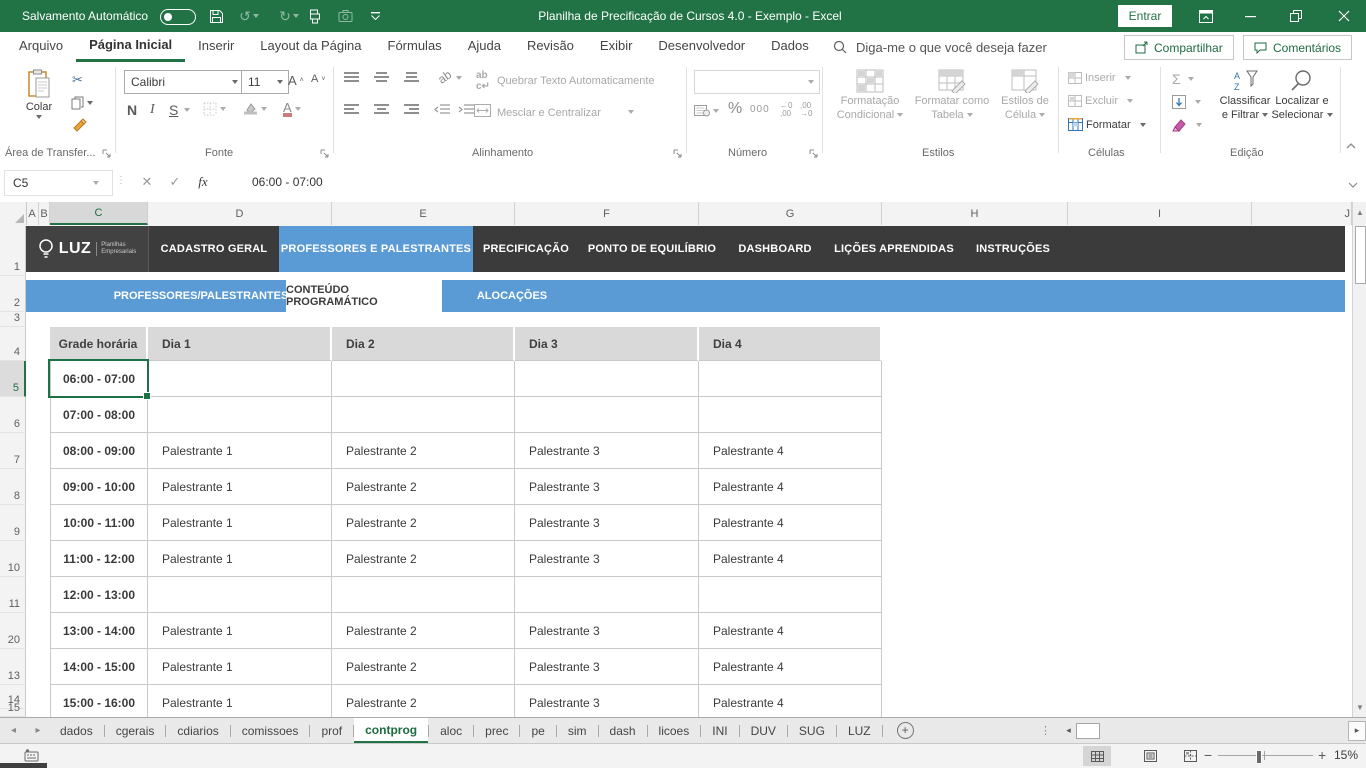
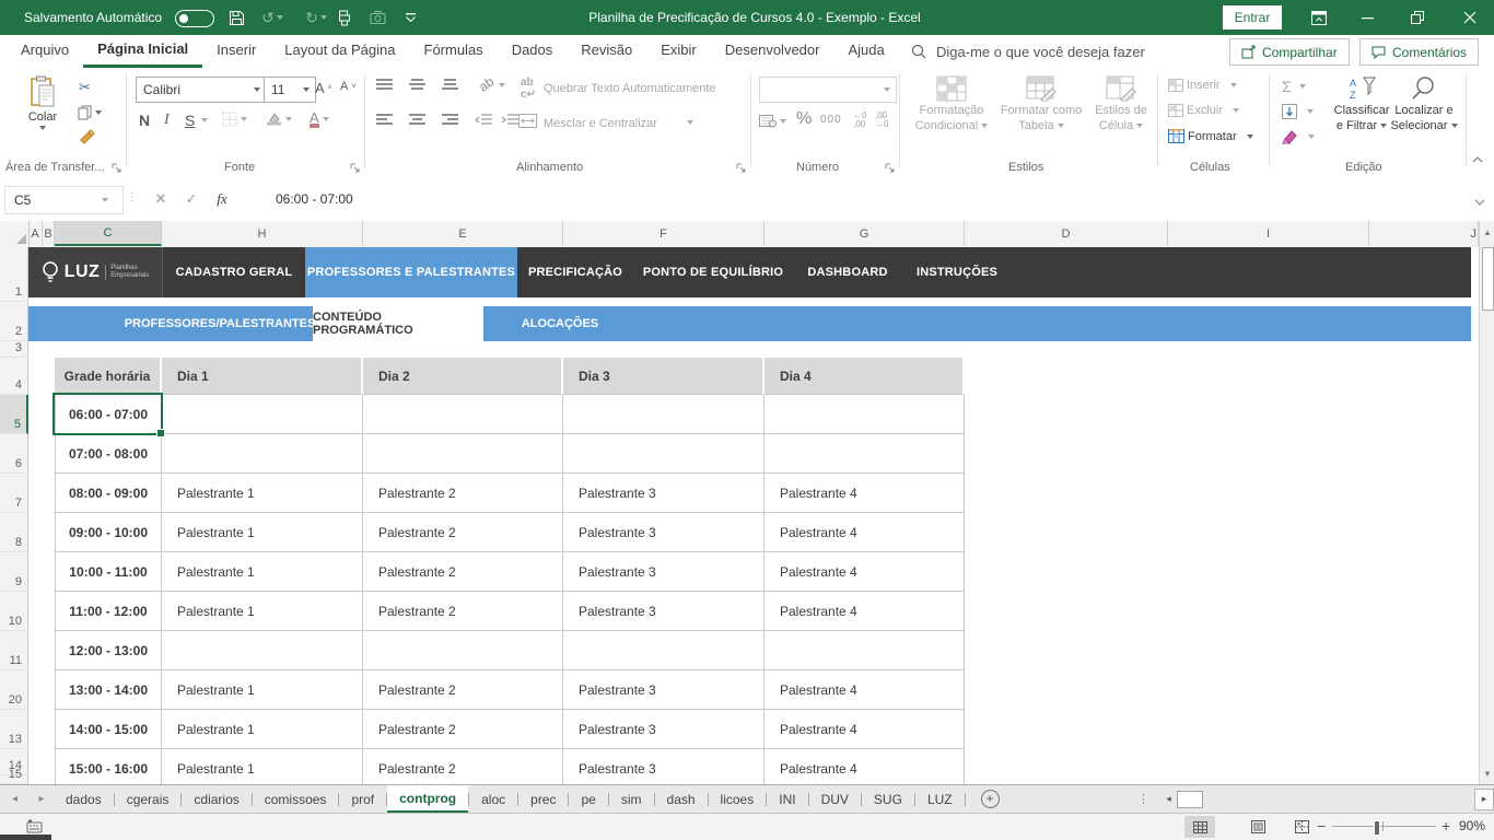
  Salvamento Automático
  ↺
  ↻
  Planilha de Precificação de Cursos 4.0 - Exemplo - Excel
  Entrar
  Arquivo
  Página Inicial
  Inserir
  Layout da Página
  Fórmulas
- Ajuda
+ Dados
  Revisão
  Exibir
  Desenvolvedor
- Dados
+ Ajuda
  Diga-me o que você deseja fazer
  Compartilhar
  Comentários
  Colar
  ✂
  Área de Transfer...
  Calibri
  11
  A
  A
  N
  I
  S
  A
  Fonte
  ab
  c↵
  Quebrar Texto Automaticamente
  Mesclar e Centralizar
  Alinhamento
  %
  000
  ←0
  ,00
  ,00
  →0
  Número
  Formatação
  Condicional
  Formatar como
  Tabela
  Estilos de
  Célula
  Estilos
  Inserir
  Excluir
  Formatar
  Células
  Σ
  A
  Z
  Classificar
  e Filtrar
  Localizar e
  Selecionar
  Edição
  C5
  ⋮
  ✕
  ✓
  fx
  06:00 - 07:00
  A
  B
  C
- D
+ H
  E
  F
  G
- H
+ D
  I
  J
  1
  2
  3
  4
  5
  6
  7
  8
  9
  10
  11
  20
  13
  14
  15
  LUZ
  CADASTRO GERAL
  PROFESSORES E PALESTRANTES
  PRECIFICAÇÃO
  PONTO DE EQUILÍBRIO
  DASHBOARD
- LIÇÕES APRENDIDAS
  INSTRUÇÕES
  PROFESSORES/PALESTRANTES
  CONTEÚDO PROGRAMÁTICO
  ALOCAÇÕES
  Grade horária
  Dia 1
  Dia 2
  Dia 3
  Dia 4
  06:00 - 07:00
  07:00 - 08:00
  08:00 - 09:00
  Palestrante 1
  Palestrante 2
  Palestrante 3
  Palestrante 4
  09:00 - 10:00
  Palestrante 1
  Palestrante 2
  Palestrante 3
  Palestrante 4
  10:00 - 11:00
  Palestrante 1
  Palestrante 2
  Palestrante 3
  Palestrante 4
  11:00 - 12:00
  Palestrante 1
  Palestrante 2
  Palestrante 3
  Palestrante 4
  12:00 - 13:00
  13:00 - 14:00
  Palestrante 1
  Palestrante 2
  Palestrante 3
  Palestrante 4
  14:00 - 15:00
  Palestrante 1
  Palestrante 2
  Palestrante 3
  Palestrante 4
  15:00 - 16:00
  Palestrante 1
  Palestrante 2
  Palestrante 3
  Palestrante 4
  ▲
  ▼
  ◂
  ▸
  dados
  cgerais
  cdiarios
  comissoes
  prof
  contprog
  aloc
  prec
  pe
  sim
  dash
  licoes
  INI
  DUV
  SUG
  LUZ
  +
  ⋮
  ◂
  ▸
  −
  +
- 15%
+ 90%
